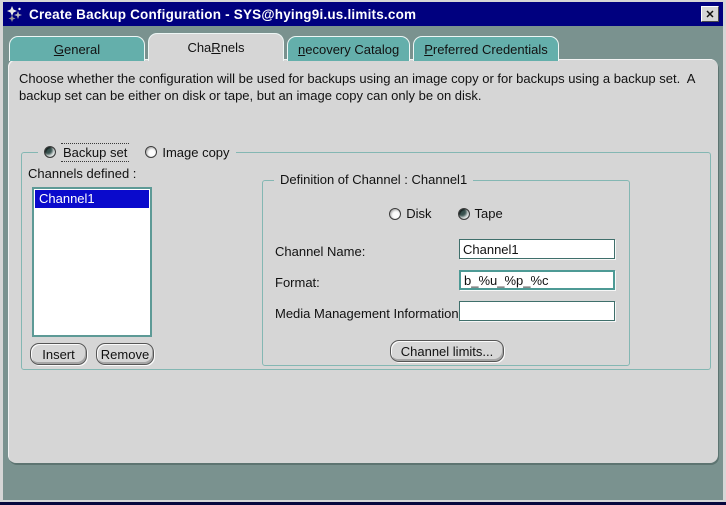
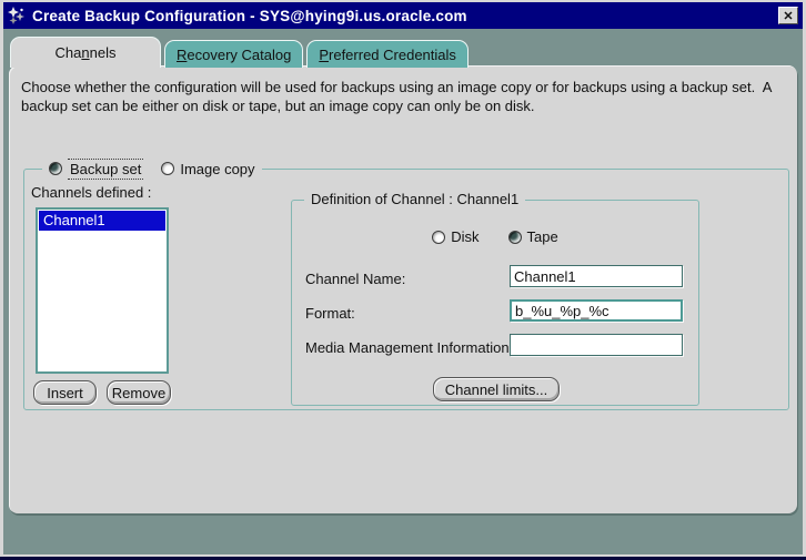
- Create Backup Configuration - SYS@hying9i.us.limits.com
+ Create Backup Configuration - SYS@hying9i.us.oracle.com
  ✕
- General
- ChaRnels
+ Channels
- necovery Catalog
+ Recovery Catalog
  Preferred Credentials
  Choose whether the configuration will be used for backups using an image copy or for backups using a backup set. A backup set can be either on disk or tape, but an image copy can only be on disk.
  Backup set
  Image copy
  Channels defined :
  Channel1
  Insert
  Remove
  Definition of Channel : Channel1
  Disk
  Tape
  Channel Name:
  Channel1
  Format:
  b_%u_%p_%c
  Media Management Information
  Channel limits...
